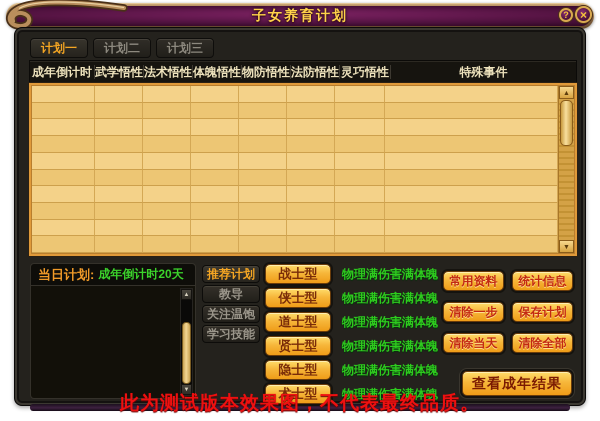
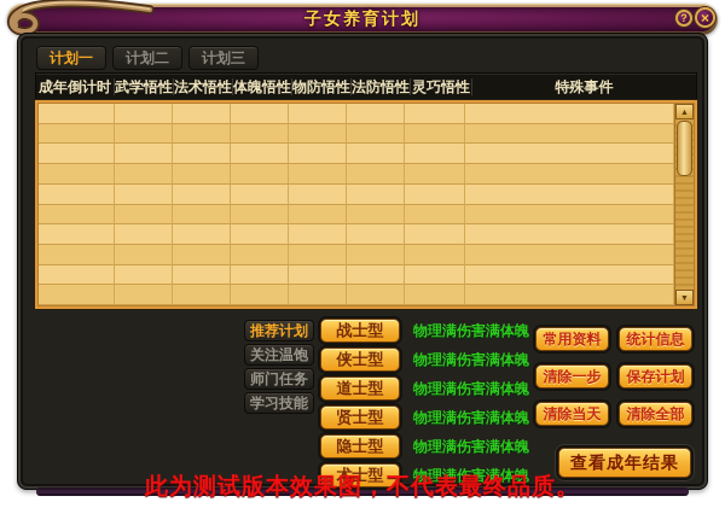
  子女养育计划
  ?
  ×
  计划一
  计划二
  计划三
  成年倒计时
  武学悟性
  法术悟性
  体魄悟性
  物防悟性
  法防悟性
  灵巧悟性
  特殊事件
- 当日计划:
- 成年倒计时20天
  推荐计划
- 教导
  关注温饱
+ 师门任务
  学习技能
  战士型
  物理满伤害满体魄
  侠士型
  物理满伤害满体魄
  道士型
  物理满伤害满体魄
  贤士型
  物理满伤害满体魄
  隐士型
  物理满伤害满体魄
  术士型
  物理满伤害满体魄
  常用资料
  统计信息
  清除一步
  保存计划
  清除当天
  清除全部
  查看成年结果
  此为测试版本效果图，不代表最终品质。
